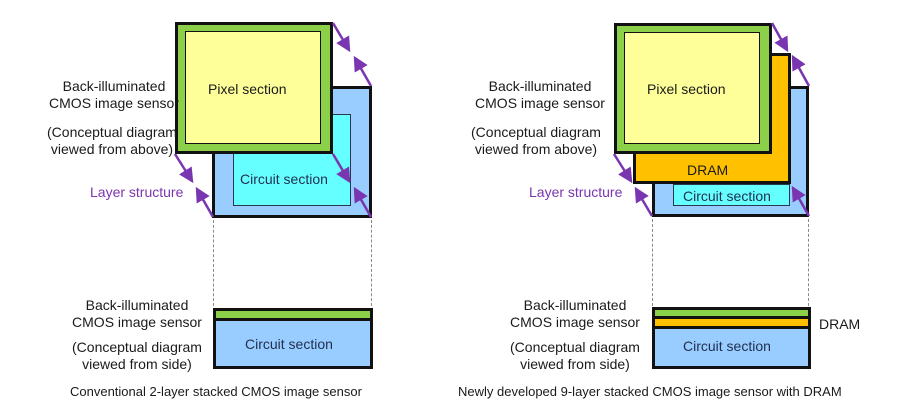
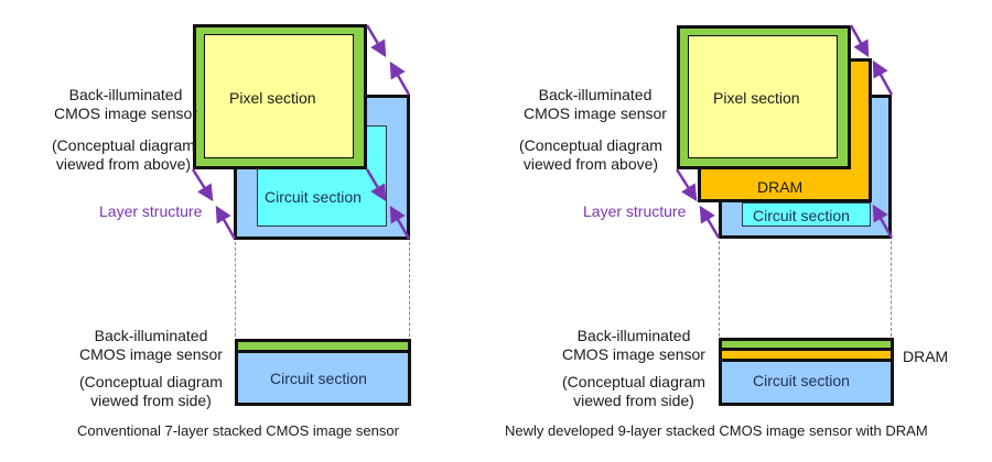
  Circuit section
  Pixel section
  Back-illuminated
  CMOS image sensor
  (Conceptual diagram
  viewed from above)
  Layer structure
  Circuit section
  Back-illuminated
  CMOS image sensor
  (Conceptual diagram
  viewed from side)
- Conventional 2-layer stacked CMOS image sensor
+ Conventional 7-layer stacked CMOS image sensor
  Circuit section
  DRAM
  Pixel section
  Back-illuminated
  CMOS image sensor
  (Conceptual diagram
  viewed from above)
  Layer structure
  Circuit section
  DRAM
  Back-illuminated
  CMOS image sensor
  (Conceptual diagram
  viewed from side)
  Newly developed 9-layer stacked CMOS image sensor with DRAM
